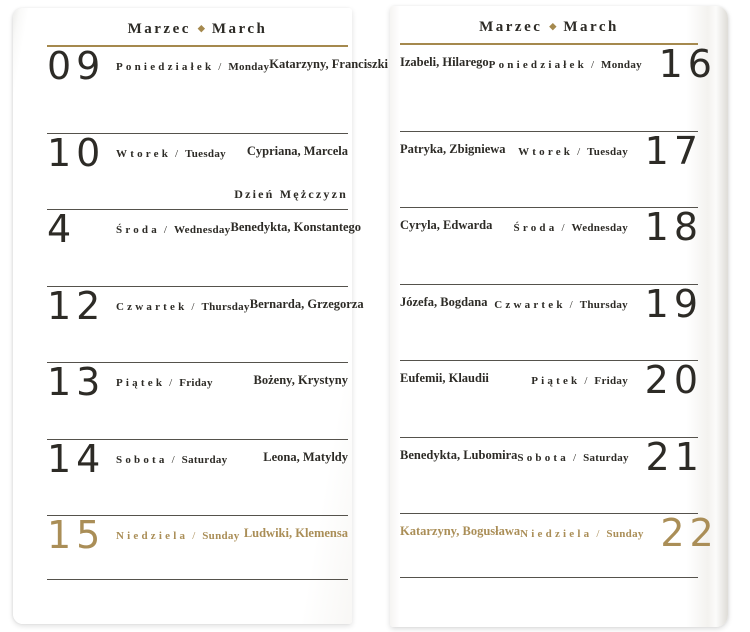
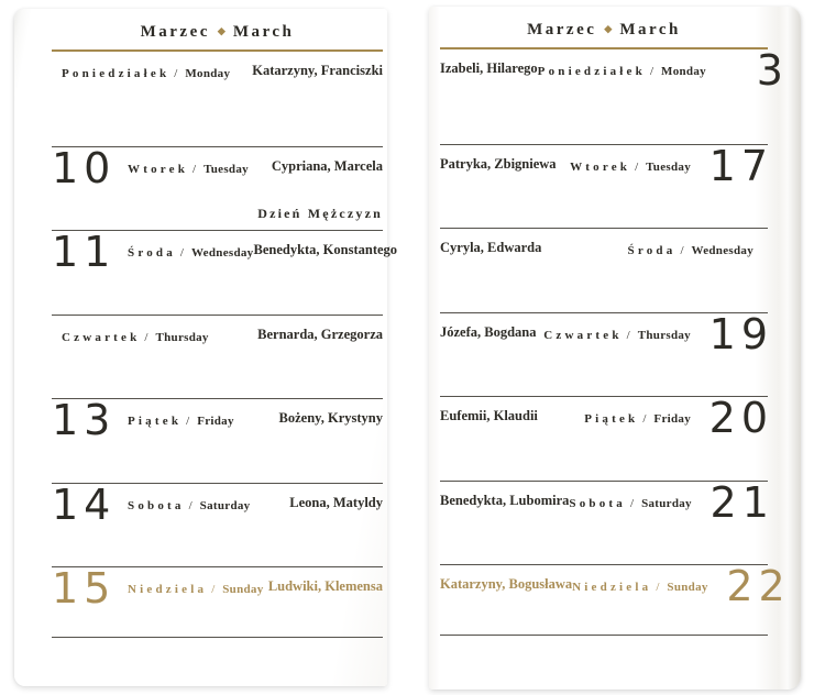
  Marzec
  ◆
  March
- 09
  Poniedziałek / Monday
  Katarzyny, Franciszki
  10
  Wtorek / Tuesday
  Cypriana, Marcela
  Dzień Mężczyzn
- 4
+ 11
  Środa / Wednesday
  Benedykta, Konstantego
- 12
  Czwartek / Thursday
  Bernarda, Grzegorza
  13
  Piątek / Friday
  Bożeny, Krystyny
  14
  Sobota / Saturday
  Leona, Matyldy
  15
  Niedziela / Sunday
  Ludwiki, Klemensa
  Marzec
  ◆
  March
  Izabeli, Hilarego
  Poniedziałek / Monday
- 16
+ 3
  Patryka, Zbigniewa
  Wtorek / Tuesday
  17
  Cyryla, Edwarda
  Środa / Wednesday
- 18
  Józefa, Bogdana
  Czwartek / Thursday
  19
  Eufemii, Klaudii
  Piątek / Friday
  20
  Benedykta, Lubomira
  Sobota / Saturday
  21
  Katarzyny, Bogusława
  Niedziela / Sunday
  22
